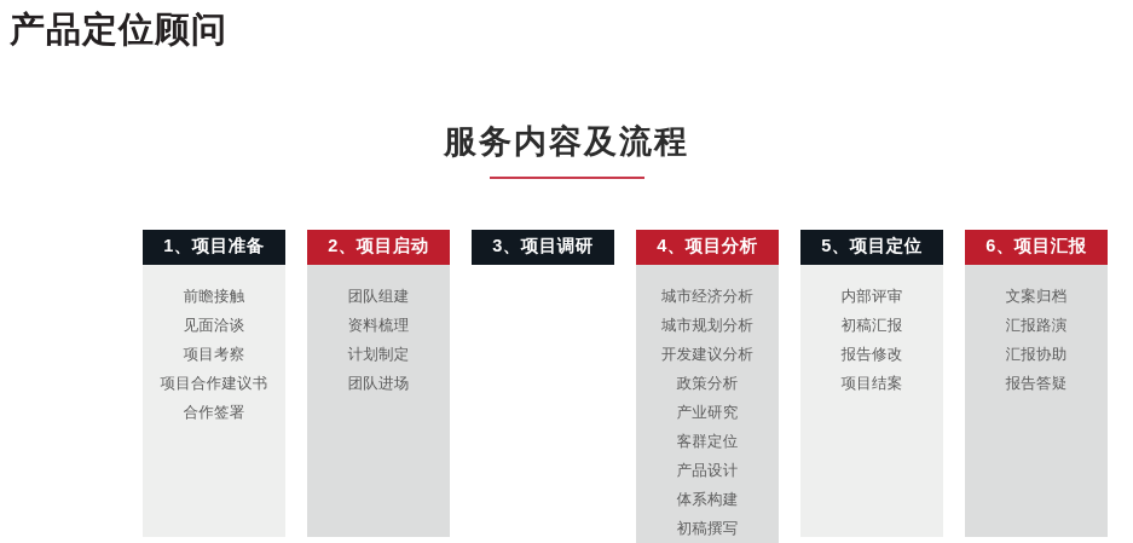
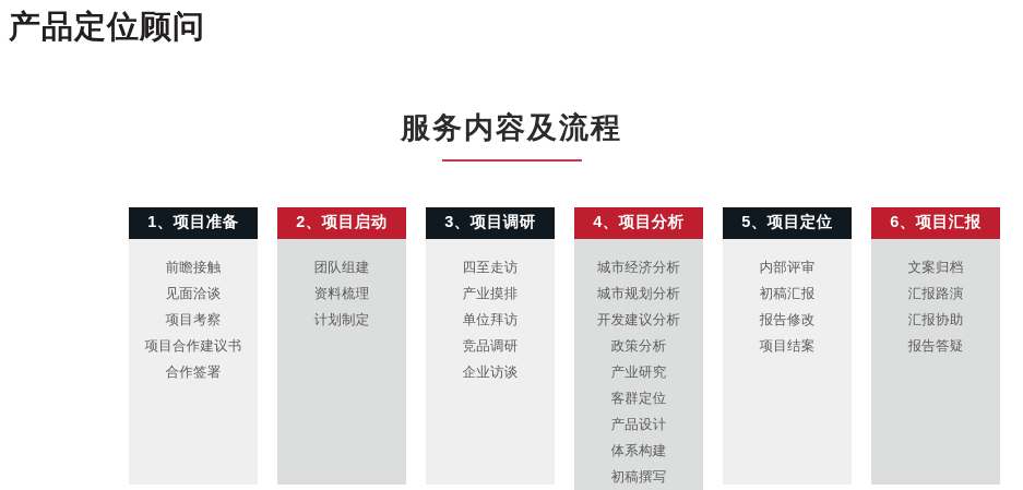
  产品定位顾问
  服务内容及流程
  1、项目准备
  前瞻接触
  见面洽谈
  项目考察
  项目合作建议书
  合作签署
  2、项目启动
  团队组建
  资料梳理
  计划制定
- 团队进场
  3、项目调研
+ 四至走访
+ 产业摸排
+ 单位拜访
+ 竞品调研
+ 企业访谈
  4、项目分析
  城市经济分析
  城市规划分析
  开发建议分析
  政策分析
  产业研究
  客群定位
  产品设计
  体系构建
  初稿撰写
  5、项目定位
  内部评审
  初稿汇报
  报告修改
  项目结案
  6、项目汇报
  文案归档
  汇报路演
  汇报协助
  报告答疑
